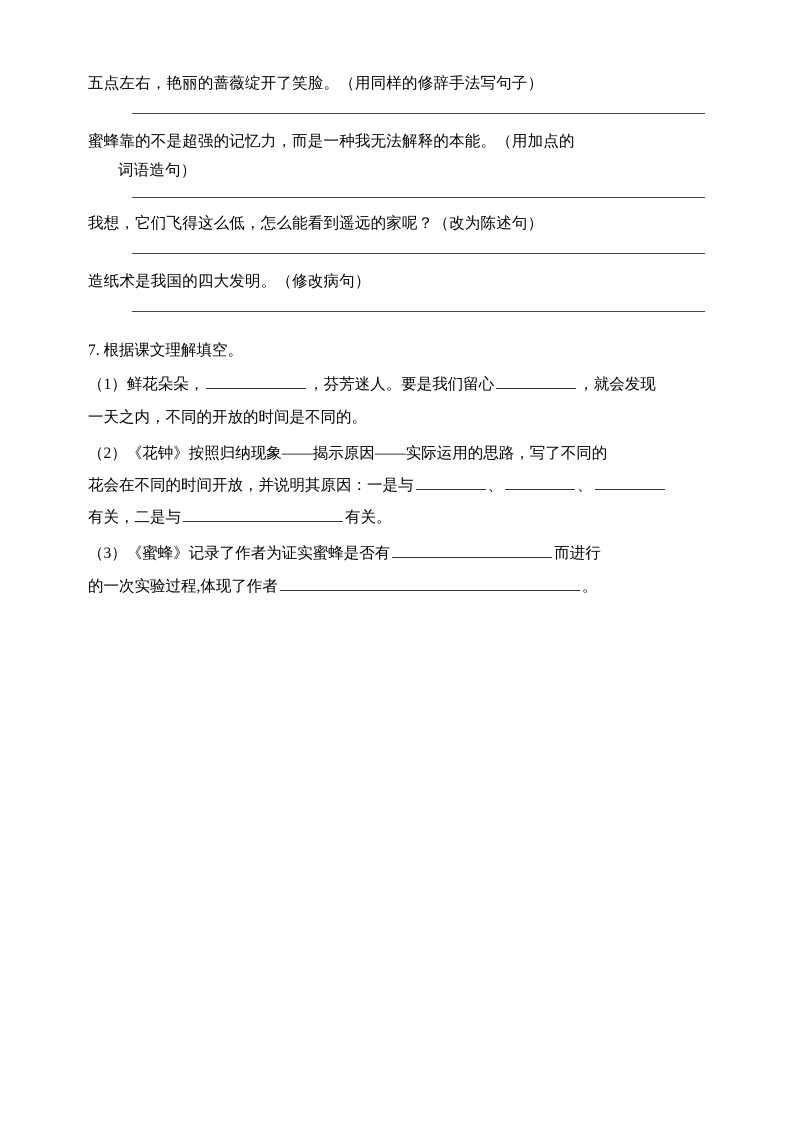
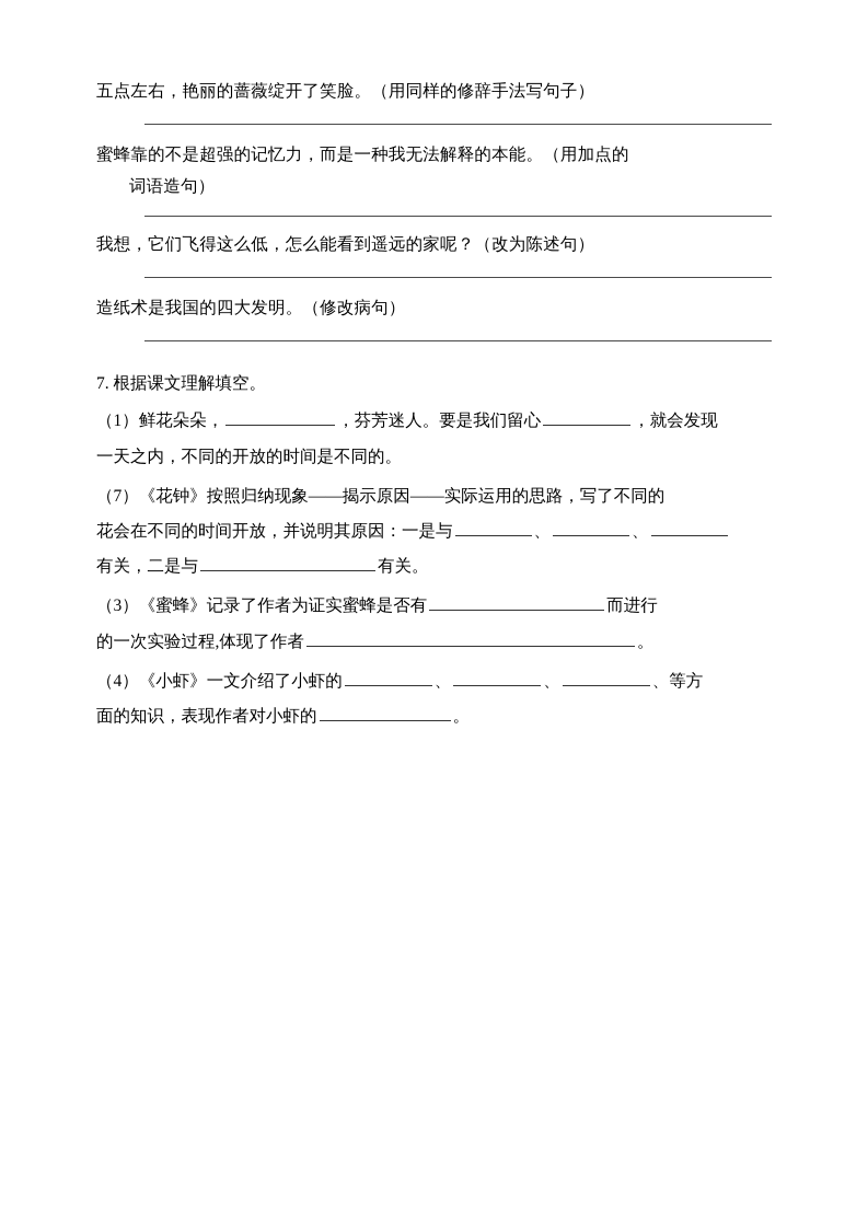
  五点左右，艳丽的蔷薇绽开了笑脸。（用同样的修辞手法写句子）
  蜜蜂靠的不是超强的记忆力，而是一种我无法解释的本能。（用加点的
  词语造句）
  我想，它们飞得这么低，怎么能看到遥远的家呢？（改为陈述句）
  造纸术是我国的四大发明。（修改病句）
  7. 根据课文理解填空。
  （1）鲜花朵朵， ，芬芳迷人。要是我们留心 ，就会发现
  一天之内，不同的开放的时间是不同的。
- （2）《花钟》按照归纳现象——揭示原因——实际运用的思路，写了不同的
+ （7）《花钟》按照归纳现象——揭示原因——实际运用的思路，写了不同的
  花会在不同的时间开放，并说明其原因：一是与 、 、
  有关，二是与 有关。
  （3）《蜜蜂》记录了作者为证实蜜蜂是否有 而进行
  的一次实验过程,体现了作者 。
+ （4）《小虾》一文介绍了小虾的 、 、 、等方
+ 面的知识，表现作者对小虾的 。
